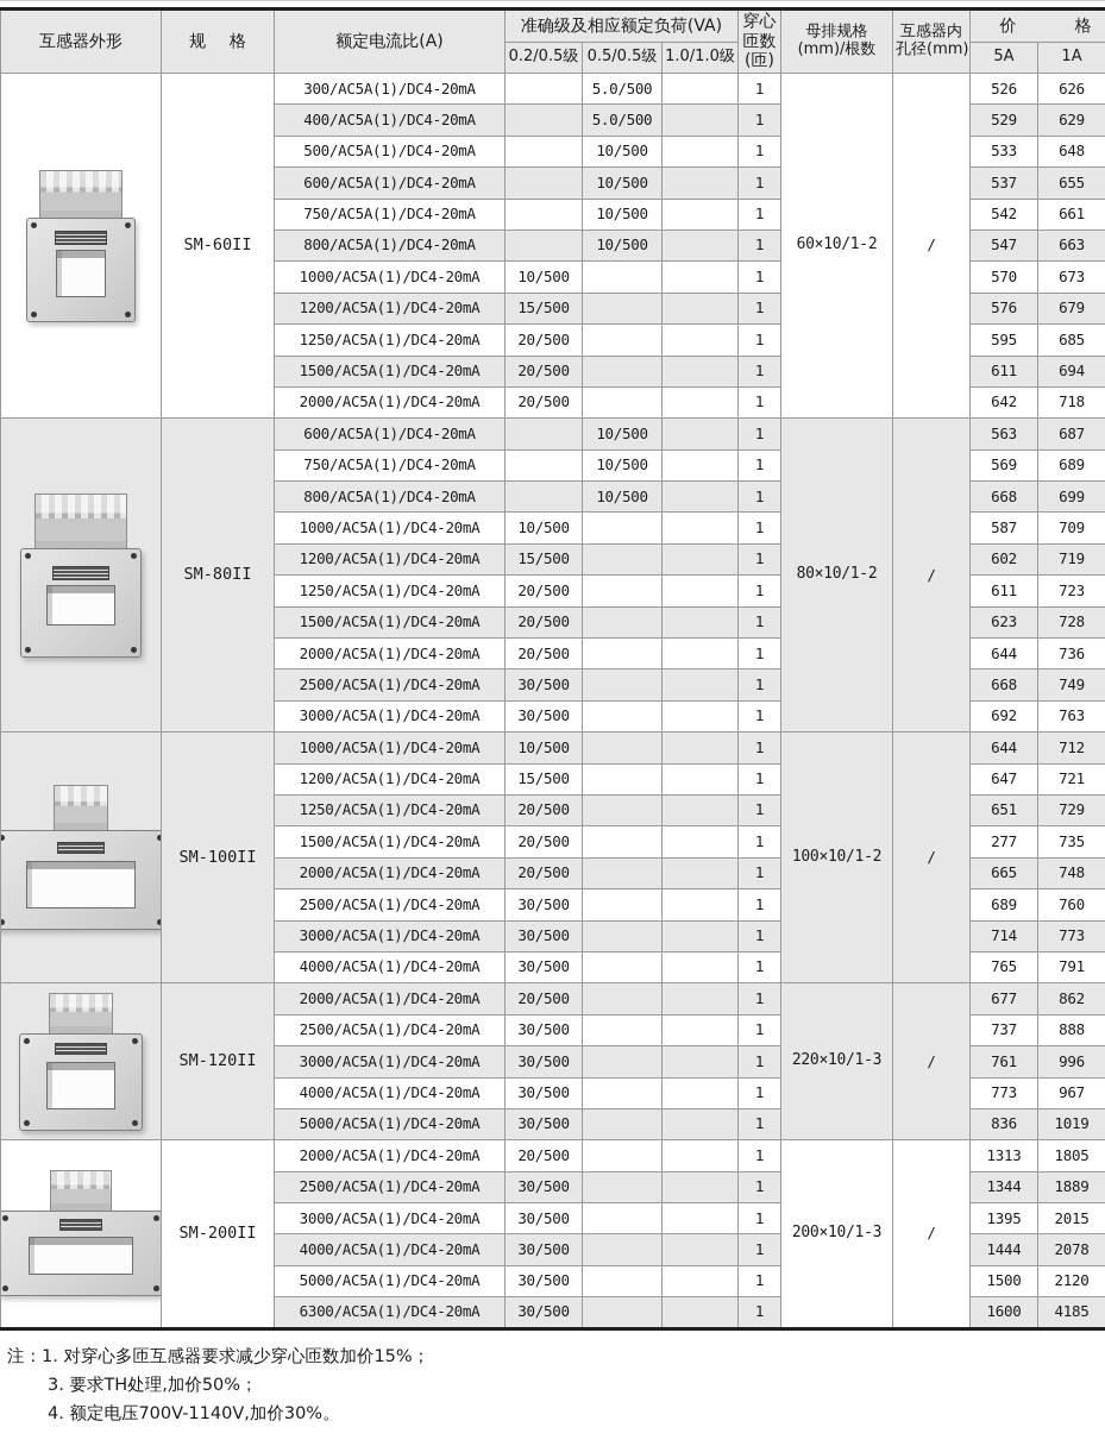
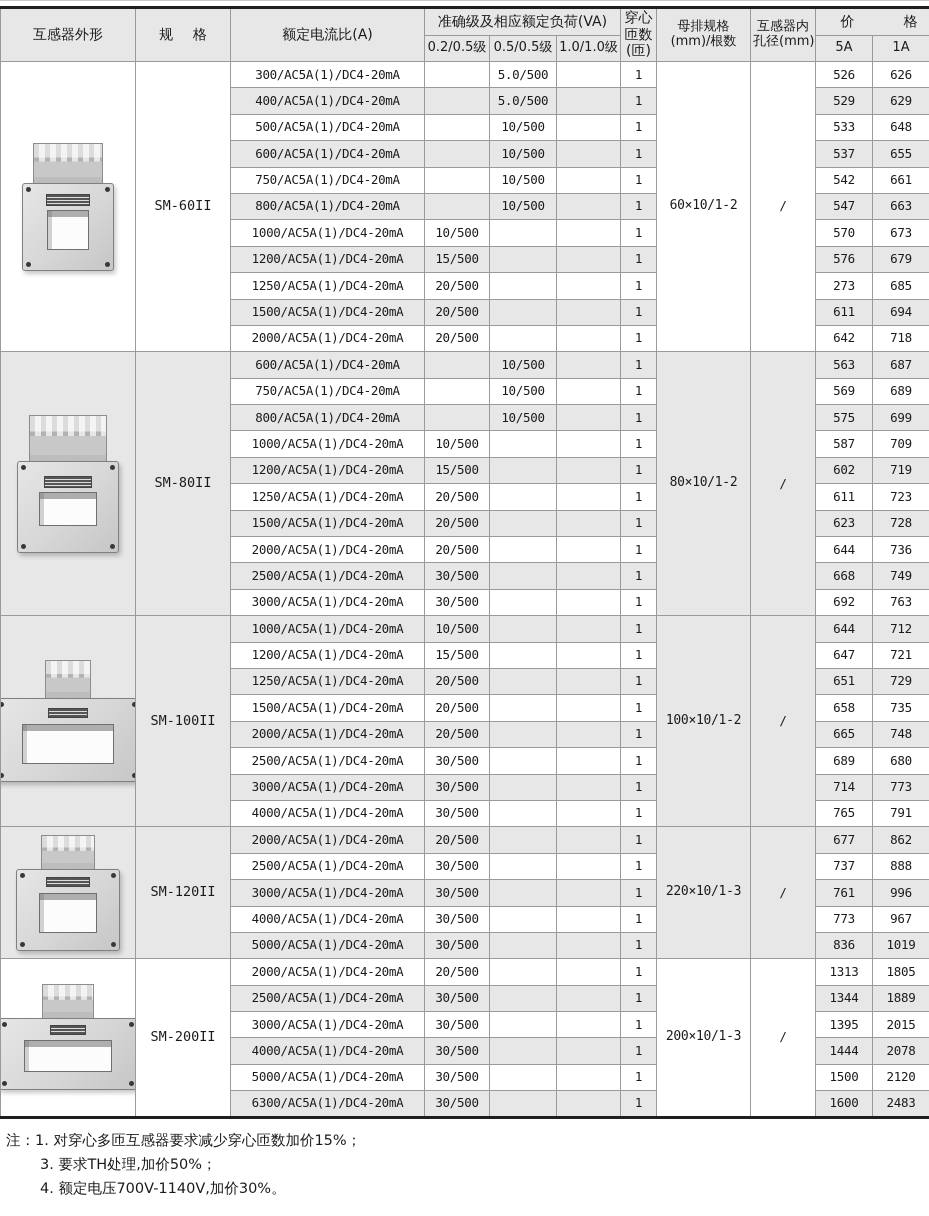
  互感器外形	规 格	额定电流比(A)	准确级及相应额定负荷(VA)	穿心 匝数 (匝)	母排规格 (mm)/根数	互感器内 孔径(mm)	价 格
  0.2/0.5级	0.5/0.5级	1.0/1.0级	5A	1A
  	SM-60II	300/AC5A(1)/DC4-20mA		5.0/500		1	60×10/1-2	/	526	626
  400/AC5A(1)/DC4-20mA		5.0/500		1	529	629
  500/AC5A(1)/DC4-20mA		10/500		1	533	648
  600/AC5A(1)/DC4-20mA		10/500		1	537	655
  750/AC5A(1)/DC4-20mA		10/500		1	542	661
  800/AC5A(1)/DC4-20mA		10/500		1	547	663
  1000/AC5A(1)/DC4-20mA	10/500			1	570	673
  1200/AC5A(1)/DC4-20mA	15/500			1	576	679
- 1250/AC5A(1)/DC4-20mA	20/500			1	595	685
+ 1250/AC5A(1)/DC4-20mA	20/500			1	273	685
  1500/AC5A(1)/DC4-20mA	20/500			1	611	694
  2000/AC5A(1)/DC4-20mA	20/500			1	642	718
  	SM-80II	600/AC5A(1)/DC4-20mA		10/500		1	80×10/1-2	/	563	687
  750/AC5A(1)/DC4-20mA		10/500		1	569	689
- 800/AC5A(1)/DC4-20mA		10/500		1	668	699
+ 800/AC5A(1)/DC4-20mA		10/500		1	575	699
  1000/AC5A(1)/DC4-20mA	10/500			1	587	709
  1200/AC5A(1)/DC4-20mA	15/500			1	602	719
  1250/AC5A(1)/DC4-20mA	20/500			1	611	723
  1500/AC5A(1)/DC4-20mA	20/500			1	623	728
  2000/AC5A(1)/DC4-20mA	20/500			1	644	736
  2500/AC5A(1)/DC4-20mA	30/500			1	668	749
  3000/AC5A(1)/DC4-20mA	30/500			1	692	763
  	SM-100II	1000/AC5A(1)/DC4-20mA	10/500			1	100×10/1-2	/	644	712
  1200/AC5A(1)/DC4-20mA	15/500			1	647	721
  1250/AC5A(1)/DC4-20mA	20/500			1	651	729
- 1500/AC5A(1)/DC4-20mA	20/500			1	277	735
+ 1500/AC5A(1)/DC4-20mA	20/500			1	658	735
  2000/AC5A(1)/DC4-20mA	20/500			1	665	748
- 2500/AC5A(1)/DC4-20mA	30/500			1	689	760
+ 2500/AC5A(1)/DC4-20mA	30/500			1	689	680
  3000/AC5A(1)/DC4-20mA	30/500			1	714	773
  4000/AC5A(1)/DC4-20mA	30/500			1	765	791
  	SM-120II	2000/AC5A(1)/DC4-20mA	20/500			1	220×10/1-3	/	677	862
  2500/AC5A(1)/DC4-20mA	30/500			1	737	888
  3000/AC5A(1)/DC4-20mA	30/500			1	761	996
  4000/AC5A(1)/DC4-20mA	30/500			1	773	967
  5000/AC5A(1)/DC4-20mA	30/500			1	836	1019
  	SM-200II	2000/AC5A(1)/DC4-20mA	20/500			1	200×10/1-3	/	1313	1805
  2500/AC5A(1)/DC4-20mA	30/500			1	1344	1889
  3000/AC5A(1)/DC4-20mA	30/500			1	1395	2015
  4000/AC5A(1)/DC4-20mA	30/500			1	1444	2078
  5000/AC5A(1)/DC4-20mA	30/500			1	1500	2120
- 6300/AC5A(1)/DC4-20mA	30/500			1	1600	4185
+ 6300/AC5A(1)/DC4-20mA	30/500			1	1600	2483
  注：
  1. 对穿心多匝互感器要求减少穿心匝数加价15%；
  3. 要求TH处理,加价50%；
  4. 额定电压700V-1140V,加价30%。
